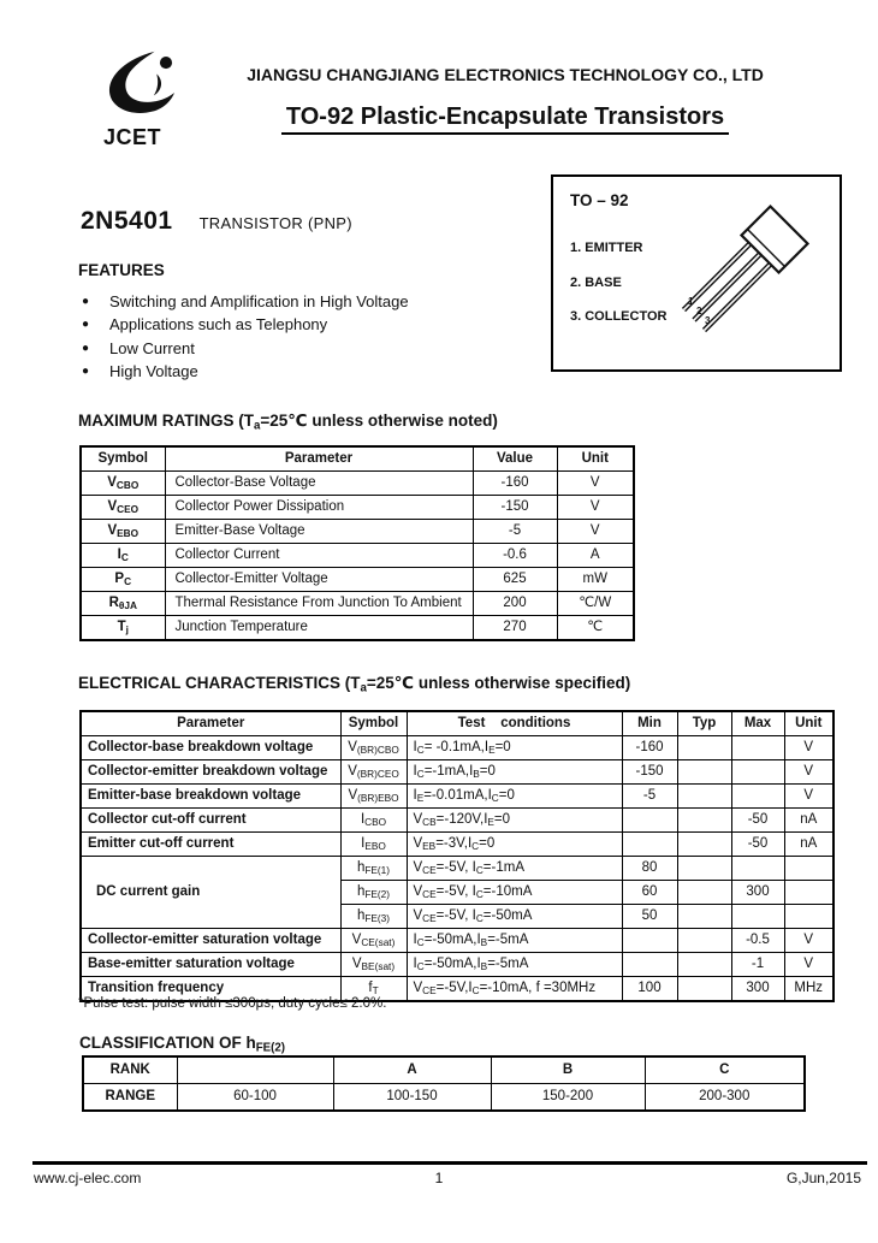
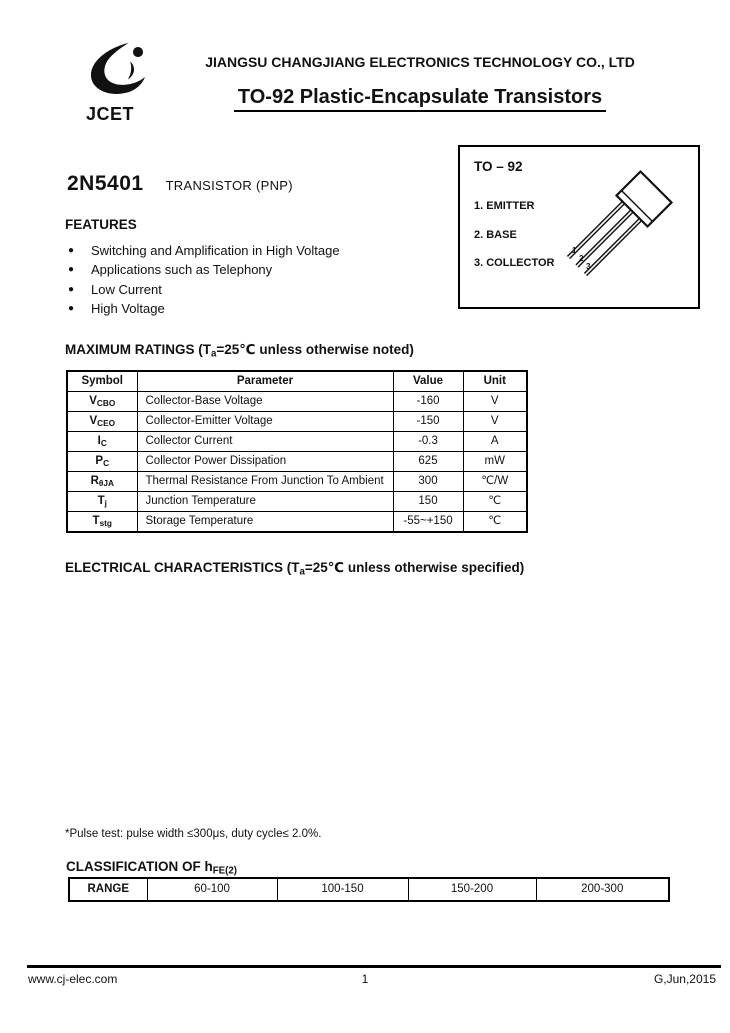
  JCET
  JIANGSU CHANGJIANG ELECTRONICS TECHNOLOGY CO., LTD
  TO-92 Plastic-Encapsulate Transistors
  2N5401
  TRANSISTOR (PNP)
  TO – 92
  1. EMITTER
  2. BASE
  3. COLLECTOR
  1
  2
  3
  FEATURES
  ●
  Switching and Amplification in High Voltage
  ●
  Applications such as Telephony
  ●
  Low Current
  ●
  High Voltage
  MAXIMUM RATINGS (Ta=25℃ unless otherwise noted)
  Symbol	Parameter	Value	Unit
  VCBO	Collector-Base Voltage	-160	V
- VCEO	Collector Power Dissipation	-150	V
+ VCEO	Collector-Emitter Voltage	-150	V
- VEBO	Emitter-Base Voltage	-5	V
- IC	Collector Current	-0.6	A
+ IC	Collector Current	-0.3	A
- PC	Collector-Emitter Voltage	625	mW
+ PC	Collector Power Dissipation	625	mW
- RθJA	Thermal Resistance From Junction To Ambient	200	℃/W
+ RθJA	Thermal Resistance From Junction To Ambient	300	℃/W
- Tj	Junction Temperature	270	℃
+ Tj	Junction Temperature	150	℃
+ Tstg	Storage Temperature	-55~+150	℃
  ELECTRICAL CHARACTERISTICS (Ta=25℃ unless otherwise specified)
- Parameter	Symbol	Test conditions	Min	Typ	Max	Unit
- Collector-base breakdown voltage	V(BR)CBO	IC= -0.1mA,IE=0	-160			V
- Collector-emitter breakdown voltage	V(BR)CEO	IC=-1mA,IB=0	-150			V
- Emitter-base breakdown voltage	V(BR)EBO	IE=-0.01mA,IC=0	-5			V
- Collector cut-off current	ICBO	VCB=-120V,IE=0			-50	nA
- Emitter cut-off current	IEBO	VEB=-3V,IC=0			-50	nA
- DC current gain	hFE(1)	VCE=-5V, IC=-1mA	80
- hFE(2)	VCE=-5V, IC=-10mA	60		300
- hFE(3)	VCE=-5V, IC=-50mA	50
- Collector-emitter saturation voltage	VCE(sat)	IC=-50mA,IB=-5mA			-0.5	V
- Base-emitter saturation voltage	VBE(sat)	IC=-50mA,IB=-5mA			-1	V
- Transition frequency	fT	VCE=-5V,IC=-10mA, f =30MHz	100		300	MHz
  *Pulse test: pulse width ≤300μs, duty cycle≤ 2.0%.
  CLASSIFICATION OF hFE(2)
- RANK		A	B	C
  RANGE	60-100	100-150	150-200	200-300
  www.cj-elec.com
  1
  G,Jun,2015
